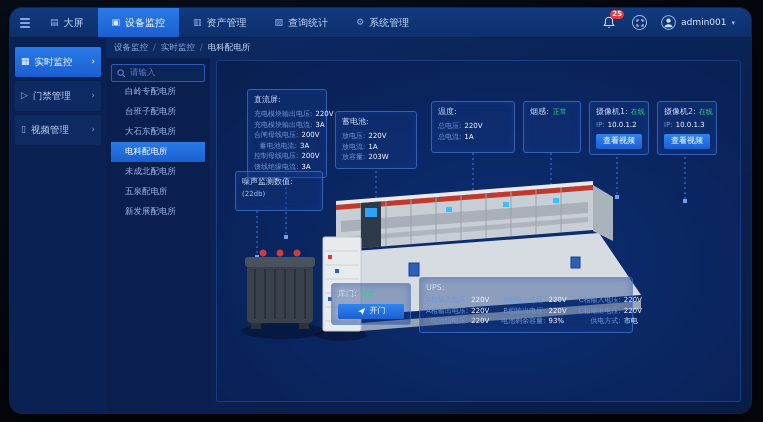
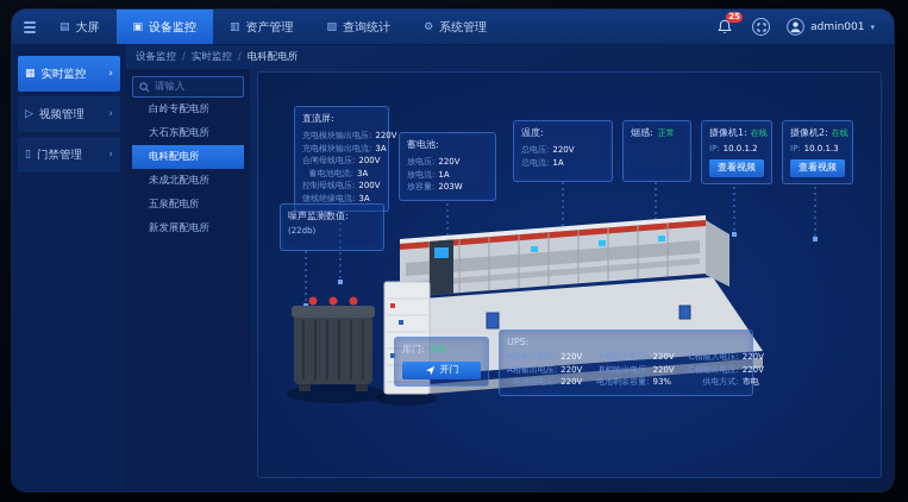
  ▤
  大屏
  ▣
  设备监控
  ▥
  资产管理
  ▨
  查询统计
  ⚙
  系统管理
  25
  admin001
  ▾
  ▦
  实时监控
  ›
  ▷
- 门禁管理
+ 视频管理
  ›
  ▯
- 视频管理
+ 门禁管理
  ›
  设备监控
  /
  实时监控
  /
  电科配电所
  请输入
  白岭专配电所
- 台班子配电所
  大石东配电所
  电科配电所
  未成北配电所
  五泉配电所
  新发展配电所
  直流屏:
  充电模块输出电压:
  220V
  充电模块输出电流:
  3A
  合闸母线电压:
  200V
  蓄电池电流:
  3A
  控制母线电压:
  200V
  馈线绝缘电流:
  3A
  蓄电池:
  放电压:
  220V
  放电流:
  1A
  放容量:
  203W
  温度:
  总电压:
  220V
  总电流:
  1A
  烟感:
  正常
  摄像机1:
  在线
  IP:
  10.0.1.2
  查看视频
  摄像机2:
  在线
  IP:
  10.0.1.3
  查看视频
  噪声监测数值:
  (22db)
  库门:
  关闭
  开门
  UPS:
  A相输入电压:
  220V
  A相输出电压:
  220V
  电池组电压:
  220V
  B相输入电压:
  220V
  B相输出电压:
  220V
  电池剩余容量:
  93%
  C相输入电压:
  220V
  C相输出电压:
  220V
  供电方式:
  市电
